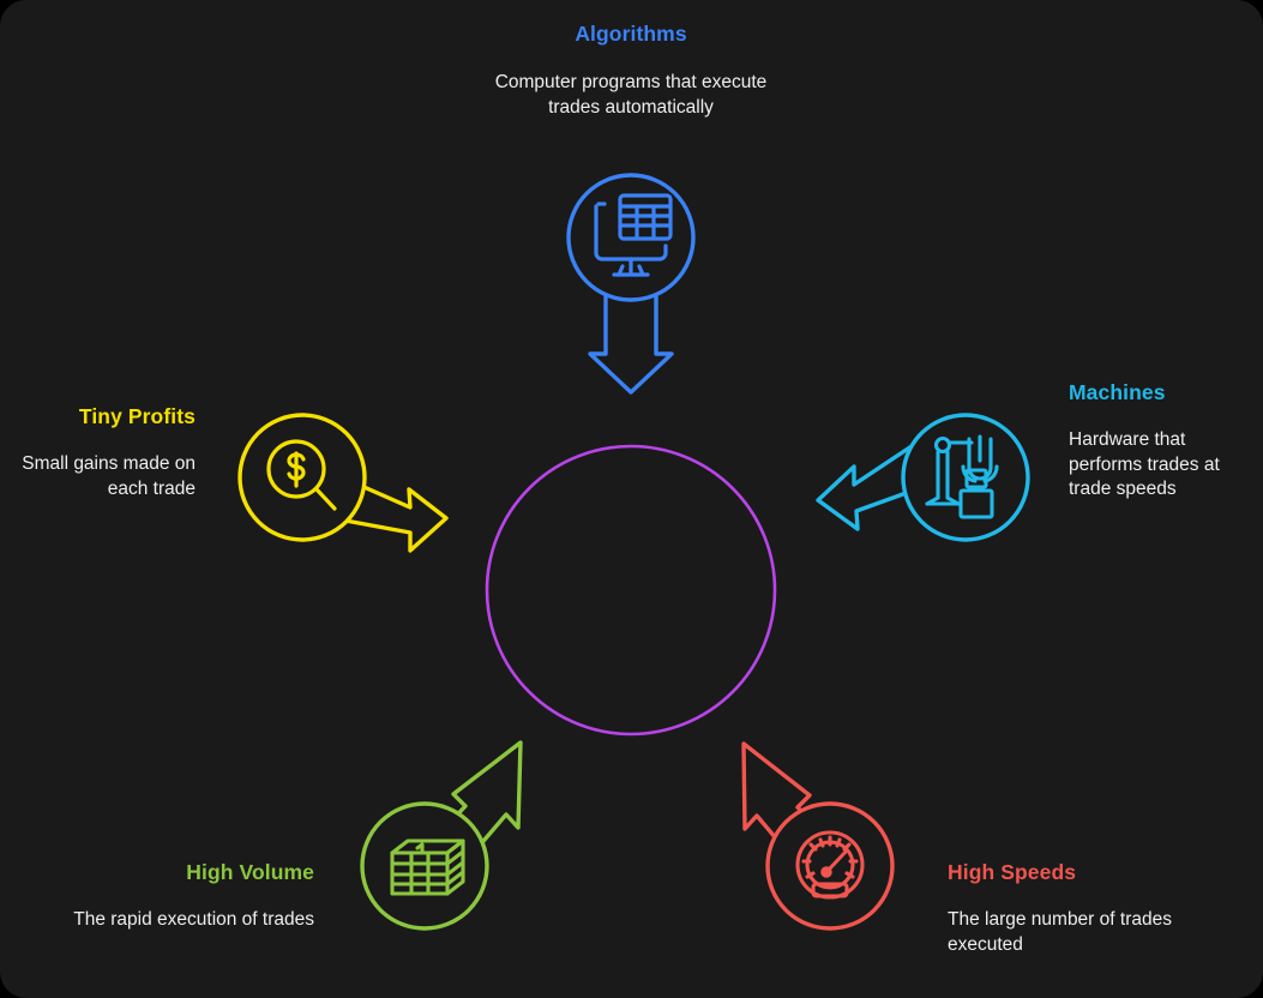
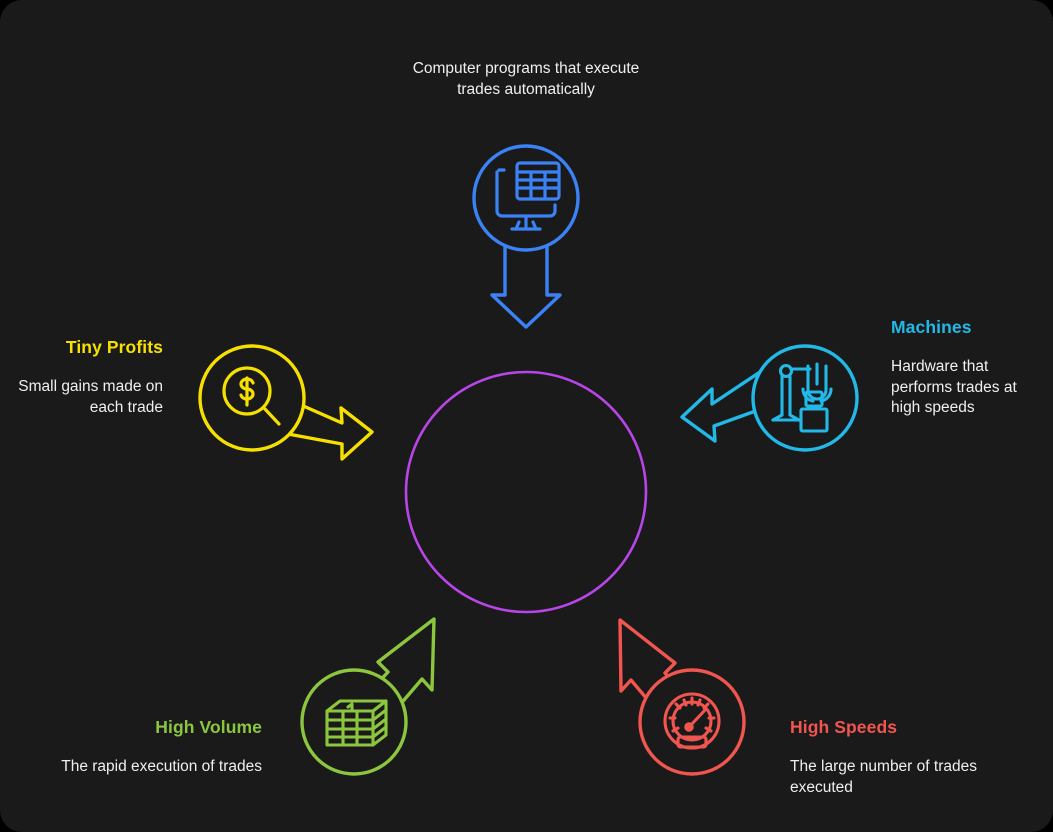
- Algorithms
  Computer programs that execute trades automatically
  Machines
- Hardware that performs trades at trade speeds
+ Hardware that performs trades at high speeds
  Tiny Profits
  Small gains made on each trade
  High Volume
  The rapid execution of trades
  High Speeds
  The large number of trades executed
